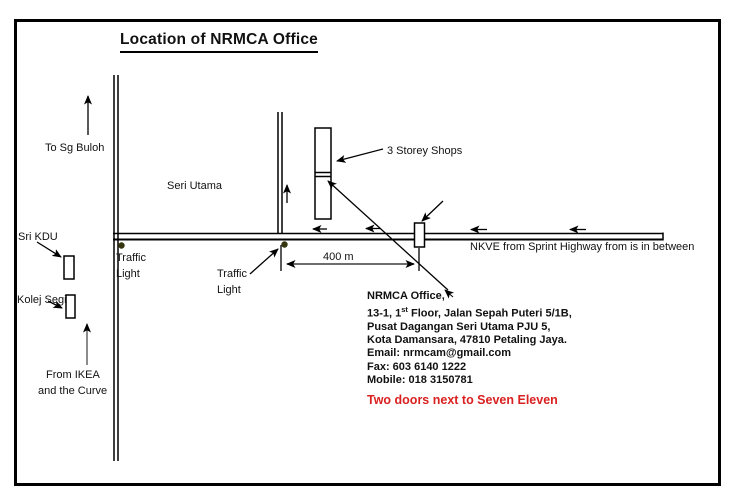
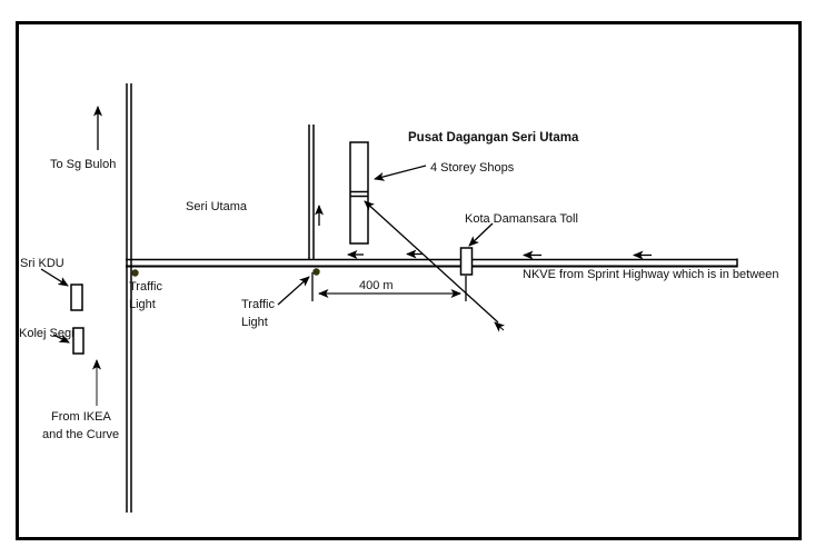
- Location of NRMCA Office
  To Sg Buloh
  Seri Utama
+ Pusat Dagangan Seri Utama
- 3 Storey Shops
+ 4 Storey Shops
+ Kota Damansara Toll
- NKVE from Sprint Highway from is in between
+ NKVE from Sprint Highway which is in between
  Sri KDU
  Kolej Segi
  Traffic
  Light
  Traffic
  Light
  400 m
  From IKEA
  and the Curve
- NRMCA Office,
- 13-1, 1st Floor, Jalan Sepah Puteri 5/1B,
- Pusat Dagangan Seri Utama PJU 5,
- Kota Damansara, 47810 Petaling Jaya.
- Email: nrmcam@gmail.com
- Fax: 603 6140 1222
- Mobile: 018 3150781
- Two doors next to Seven Eleven
